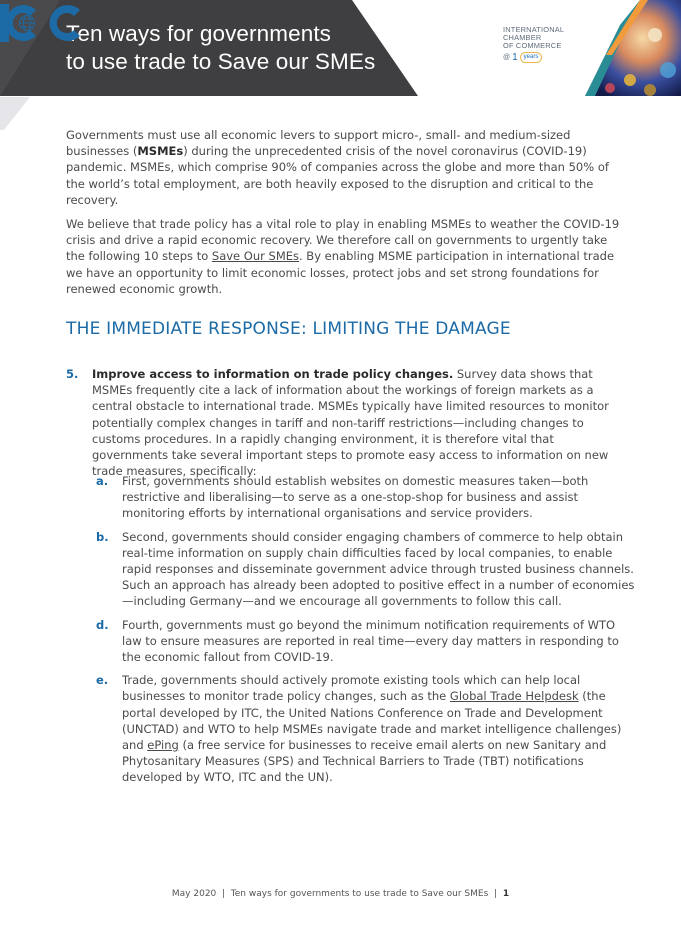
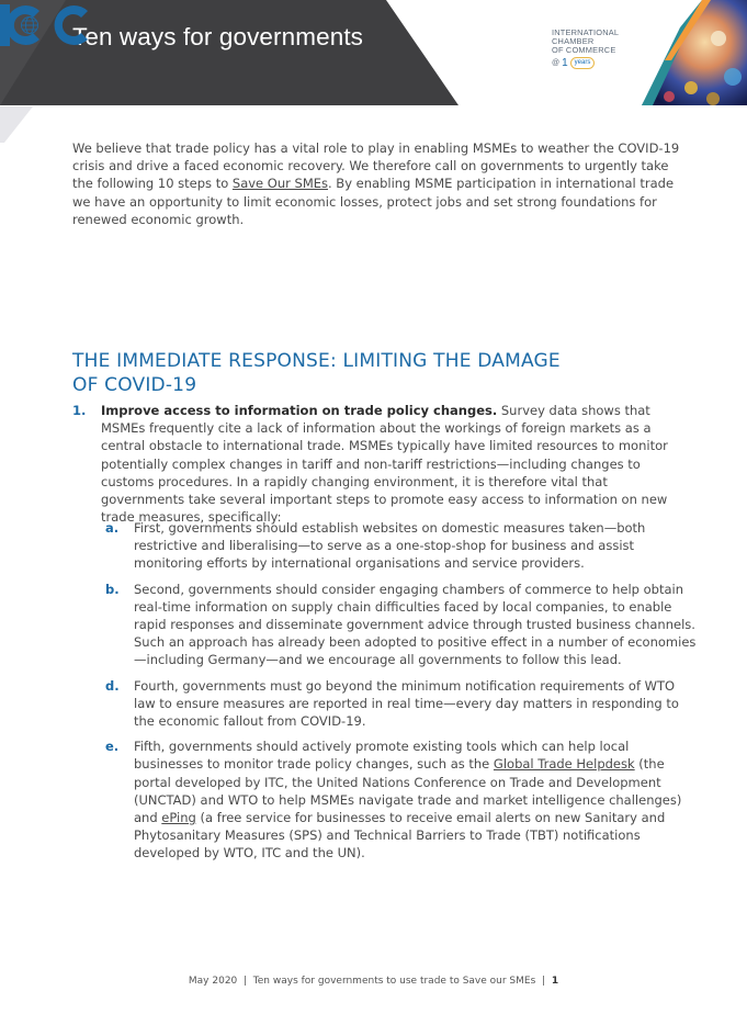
  en ways for governments
- to use trade to Save our SMEs
  INTERNATIONAL
  CHAMBER
  OF COMMERCE
  1
- Governments must use all economic levers to support micro-, small- and medium-sized businesses (MSMEs) during the unprecedented crisis of the novel coronavirus (COVID-19) pandemic. MSMEs, which comprise 90% of companies across the globe and more than 50% of the world’s total employment, are both heavily exposed to the disruption and critical to the recovery.
- We believe that trade policy has a vital role to play in enabling MSMEs to weather the COVID-19 crisis and drive a rapid economic recovery. We therefore call on governments to urgently take the following 10 steps to Save Our SMEs. By enabling MSME participation in international trade we have an opportunity to limit economic losses, protect jobs and set strong foundations for renewed economic growth.
+ We believe that trade policy has a vital role to play in enabling MSMEs to weather the COVID-19 crisis and drive a faced economic recovery. We therefore call on governments to urgently take the following 10 steps to Save Our SMEs. By enabling MSME participation in international trade we have an opportunity to limit economic losses, protect jobs and set strong foundations for renewed economic growth.
  THE IMMEDIATE RESPONSE: LIMITING THE DAMAGE
+ OF COVID-19
- 5.
+ 1.
  Improve access to information on trade policy changes. Survey data shows that MSMEs frequently cite a lack of information about the workings of foreign markets as a central obstacle to international trade. MSMEs typically have limited resources to monitor potentially complex changes in tariff and non-tariff restrictions—including changes to customs procedures. In a rapidly changing environment, it is therefore vital that governments take several important steps to promote easy access to information on new trade measures, specifically:
  a.
  First, governments should establish websites on domestic measures taken—both restrictive and liberalising—to serve as a one-stop-shop for business and assist monitoring efforts by international organisations and service providers.
  b.
- Second, governments should consider engaging chambers of commerce to help obtain real-time information on supply chain difficulties faced by local companies, to enable rapid responses and disseminate government advice through trusted business channels. Such an approach has already been adopted to positive effect in a number of economies—including Germany—and we encourage all governments to follow this call.
+ Second, governments should consider engaging chambers of commerce to help obtain real-time information on supply chain difficulties faced by local companies, to enable rapid responses and disseminate government advice through trusted business channels. Such an approach has already been adopted to positive effect in a number of economies—including Germany—and we encourage all governments to follow this lead.
  d.
  Fourth, governments must go beyond the minimum notification requirements of WTO law to ensure measures are reported in real time—every day matters in responding to the economic fallout from COVID-19.
  e.
- Trade, governments should actively promote existing tools which can help local businesses to monitor trade policy changes, such as the Global Trade Helpdesk (the portal developed by ITC, the United Nations Conference on Trade and Development (UNCTAD) and WTO to help MSMEs navigate trade and market intelligence challenges) and ePing (a free service for businesses to receive email alerts on new Sanitary and Phytosanitary Measures (SPS) and Technical Barriers to Trade (TBT) notifications developed by WTO, ITC and the UN).
+ Fifth, governments should actively promote existing tools which can help local businesses to monitor trade policy changes, such as the Global Trade Helpdesk (the portal developed by ITC, the United Nations Conference on Trade and Development (UNCTAD) and WTO to help MSMEs navigate trade and market intelligence challenges) and ePing (a free service for businesses to receive email alerts on new Sanitary and Phytosanitary Measures (SPS) and Technical Barriers to Trade (TBT) notifications developed by WTO, ITC and the UN).
  May 2020 | Ten ways for governments to use trade to Save our SMEs | 1
